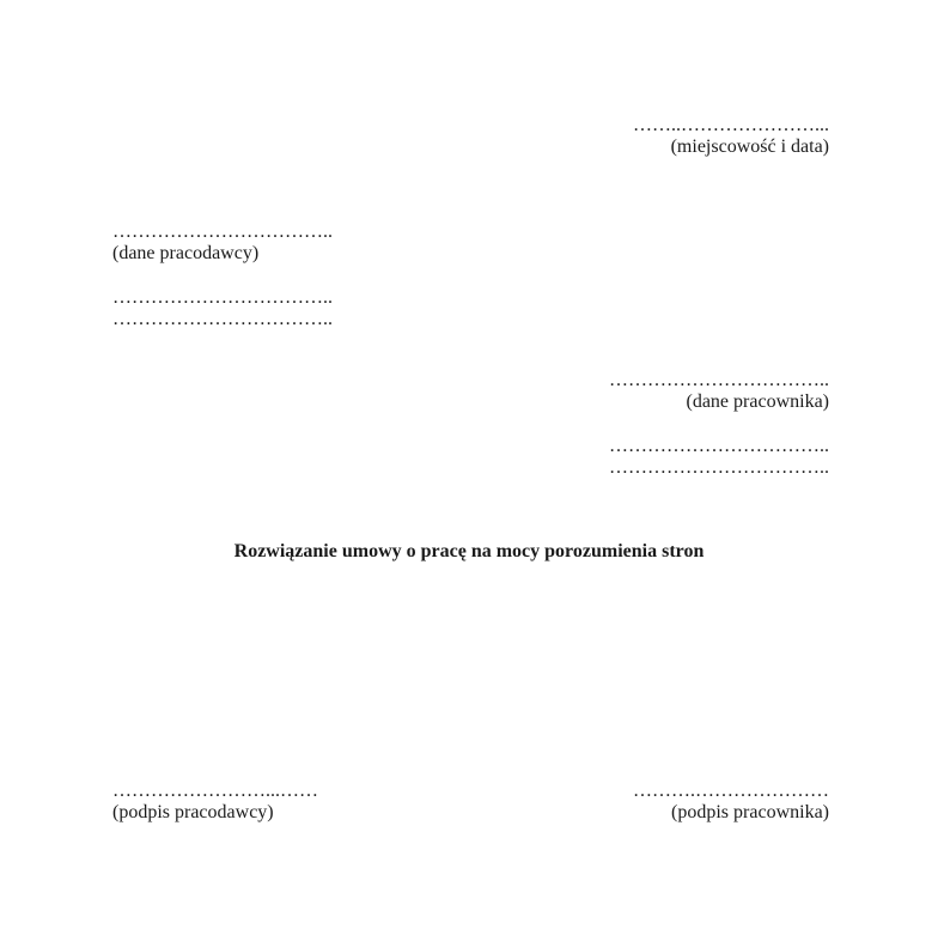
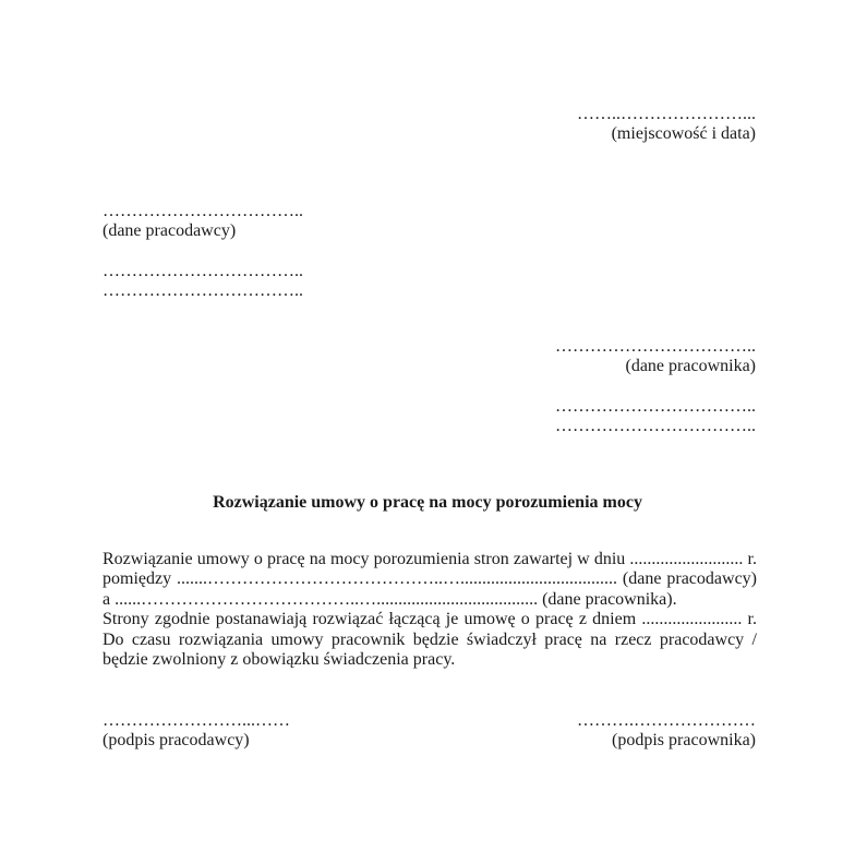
  ……..…………………...
  (miejscowość i data)
  ……………………………..
  (dane pracodawcy)
  ……………………………..
  ……………………………..
  ……………………………..
  (dane pracownika)
  ……………………………..
  ……………………………..
- Rozwiązanie umowy o pracę na mocy porozumienia stron
+ Rozwiązanie umowy o pracę na mocy porozumienia mocy
+ Rozwiązanie umowy o pracę na mocy porozumienia stron zawartej w dniu .......................... r.
+ pomiędzy .......…………………………………..….................................... (dane pracodawcy)
+ a ......………………………………..…..................................... (dane pracownika).
+ Strony zgodnie postanawiają rozwiązać łączącą je umowę o pracę z dniem ....................... r.
+ Do czasu rozwiązania umowy pracownik będzie świadczył pracę na rzecz pracodawcy /
+ będzie zwolniony z obowiązku świadczenia pracy.
  ……………………...……
  (podpis pracodawcy)
  ……….…………………
  (podpis pracownika)
